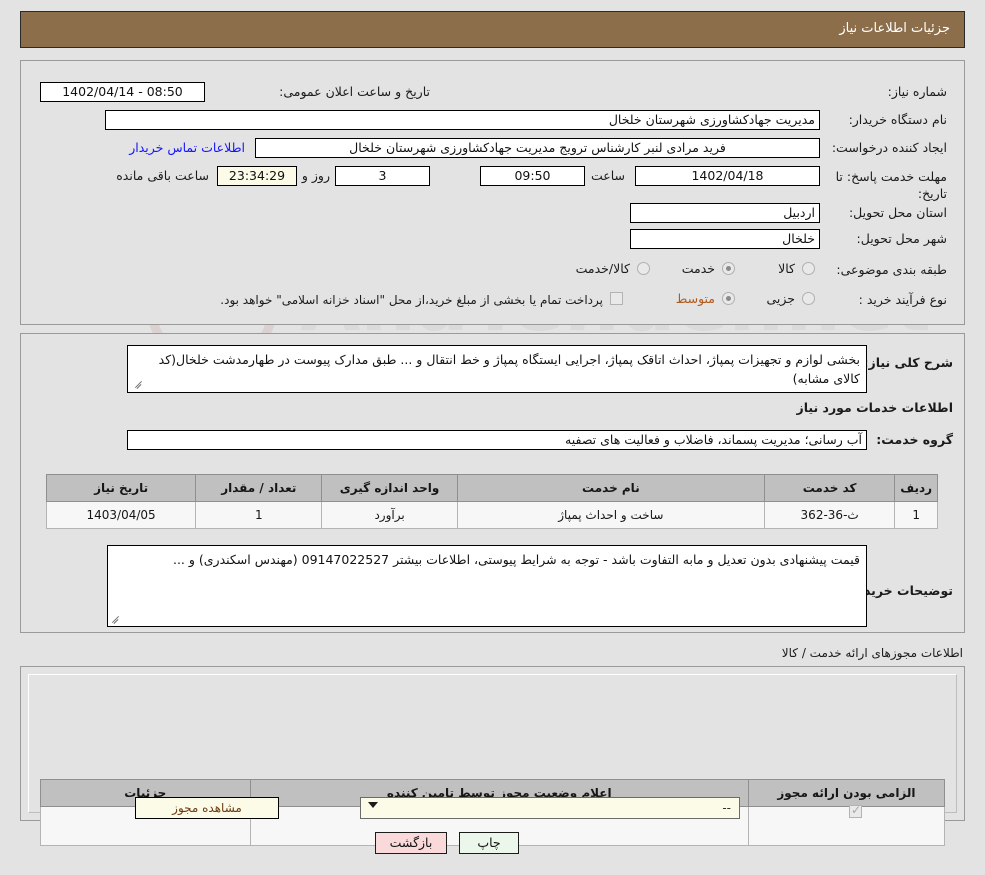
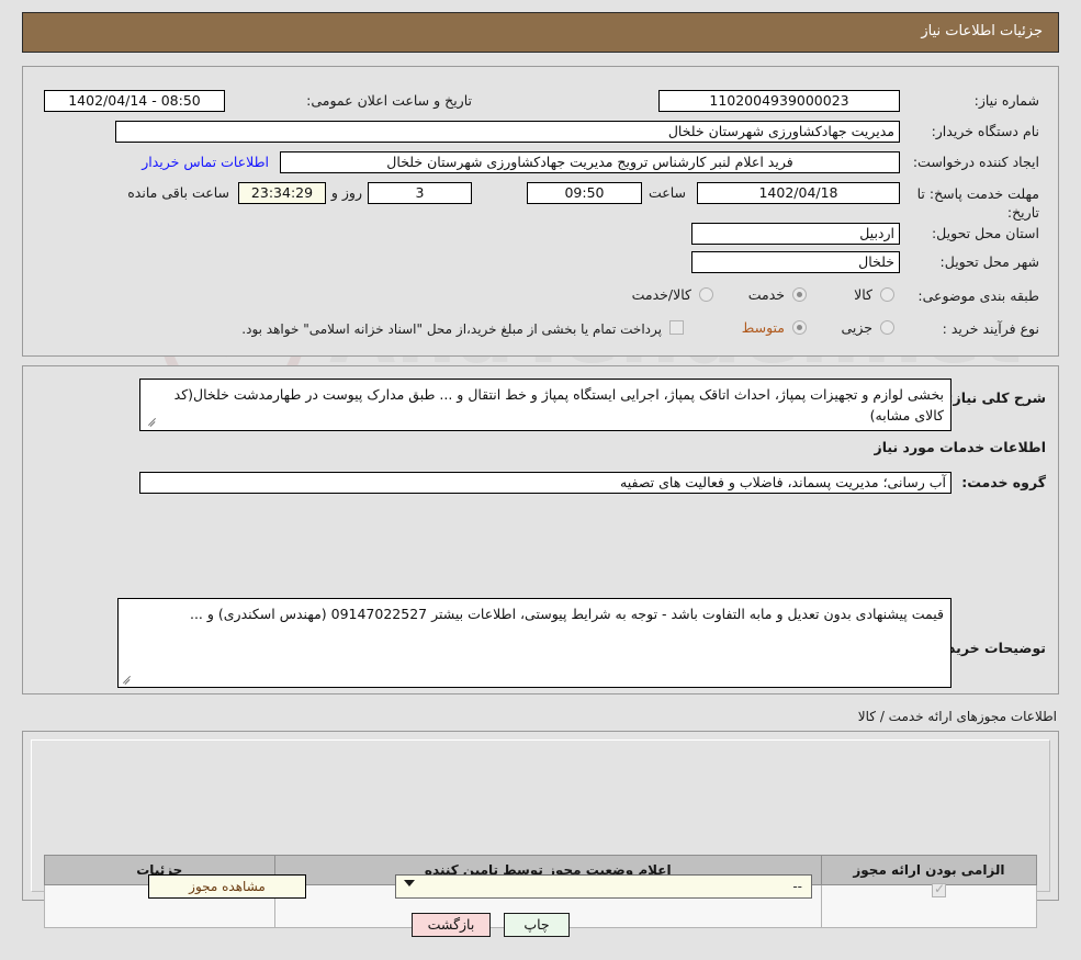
  جزئیات اطلاعات نیاز
  شماره نیاز:
+ 1102004939000023
  تاریخ و ساعت اعلان عمومی:
  08:50 - 1402/04/14
  نام دستگاه خریدار:
  مدیریت جهادکشاورزی شهرستان خلخال
  ایجاد کننده درخواست:
- فرید مرادی لنبر کارشناس ترویج مدیریت جهادکشاورزی شهرستان خلخال
+ فرید اعلام لنبر کارشناس ترویج مدیریت جهادکشاورزی شهرستان خلخال
  اطلاعات تماس خریدار
  مهلت خدمت پاسخ: تا تاریخ:
  1402/04/18
  ساعت
  09:50
  3
  روز و
  23:34:29
  ساعت باقی مانده
  استان محل تحویل:
  اردبیل
  شهر محل تحویل:
  خلخال
  طبقه بندی موضوعی:
  کالا
  خدمت
  کالا/خدمت
  نوع فرآیند خرید :
  جزیی
  متوسط
  پرداخت تمام یا بخشی از مبلغ خرید،از محل "اسناد خزانه اسلامی" خواهد بود.
  شرح کلی نیاز
  بخشی لوازم و تجهیزات پمپاژ، احداث اتاقک پمپاژ، اجرایی ایستگاه پمپاژ و خط انتقال و ... طبق مدارک پیوست در طهارمدشت خلخال(کد کالای مشابه)
  اطلاعات خدمات مورد نیاز
  گروه خدمت:
  آب رسانی؛ مدیریت پسماند، فاضلاب و فعالیت های تصفیه
- ردیف	کد خدمت	نام خدمت	واحد اندازه گیری	تعداد / مقدار	تاریخ نیاز
- 1	ث-36-362	ساخت و احداث پمپاژ	برآورد	1	1403/04/05
  توضیحات خرید
  قیمت پیشنهادی بدون تعدیل و مابه التفاوت باشد - توجه به شرایط پیوستی، اطلاعات بیشتر 09147022527 (مهندس اسکندری) و ...
  اطلاعات مجوزهای ارائه خدمت / کالا
  الزامی بودن ارائه مجوز	اعلام وضعیت مجوز توسط تامین کننده	جزئیات
  --
  مشاهده مجوز
  چاپ
  بازگشت
